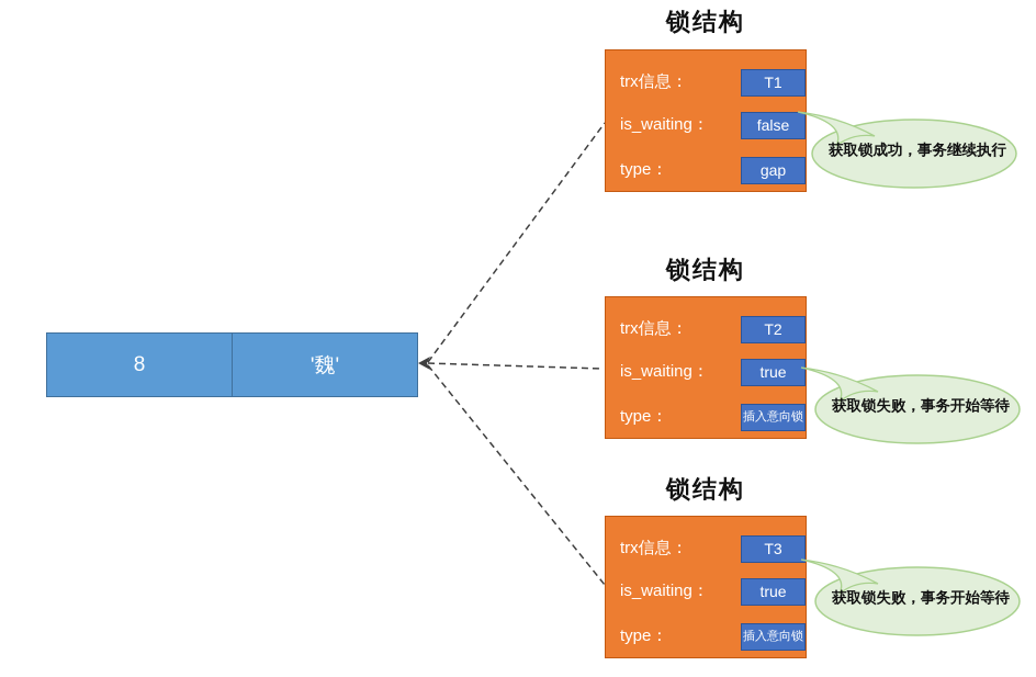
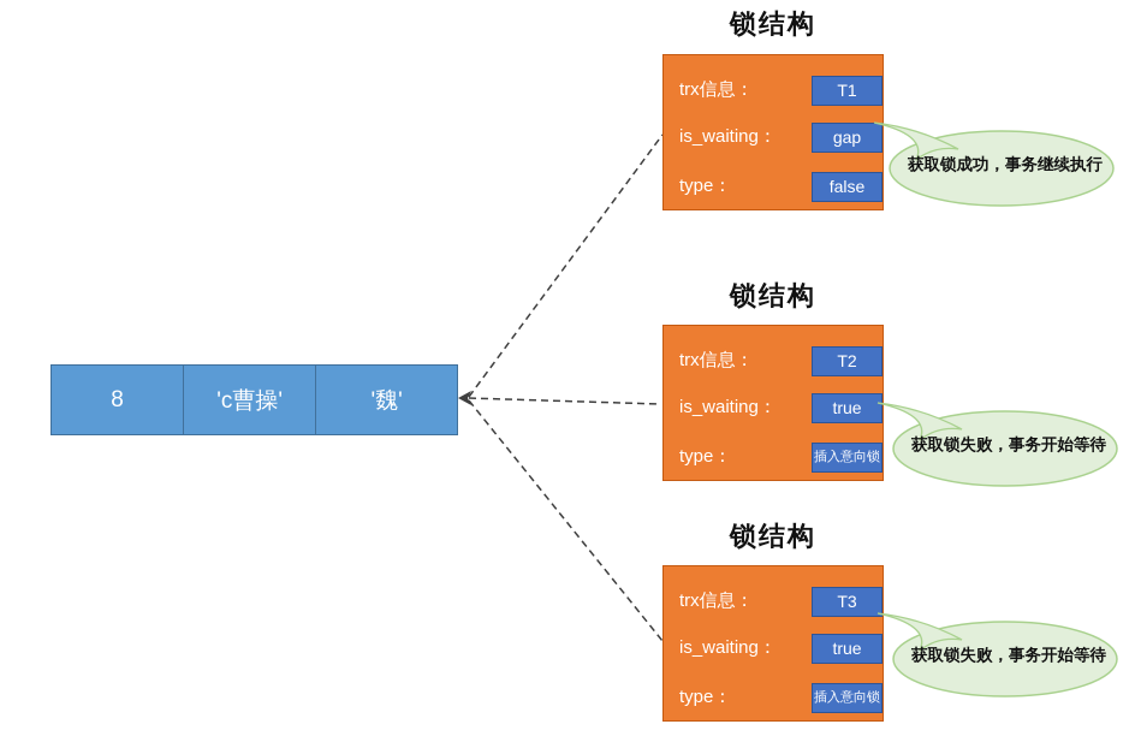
  8
+ 'c曹操'
  '魏'
  锁结构
  trx信息：
  T1
  is_waiting：
- false
+ gap
  type：
- gap
+ false
  锁结构
  trx信息：
  T2
  is_waiting：
  true
  type：
  插入意向锁
  锁结构
  trx信息：
  T3
  is_waiting：
  true
  type：
  插入意向锁
  获取锁成功，事务继续执行
  获取锁失败，事务开始等待
  获取锁失败，事务开始等待
